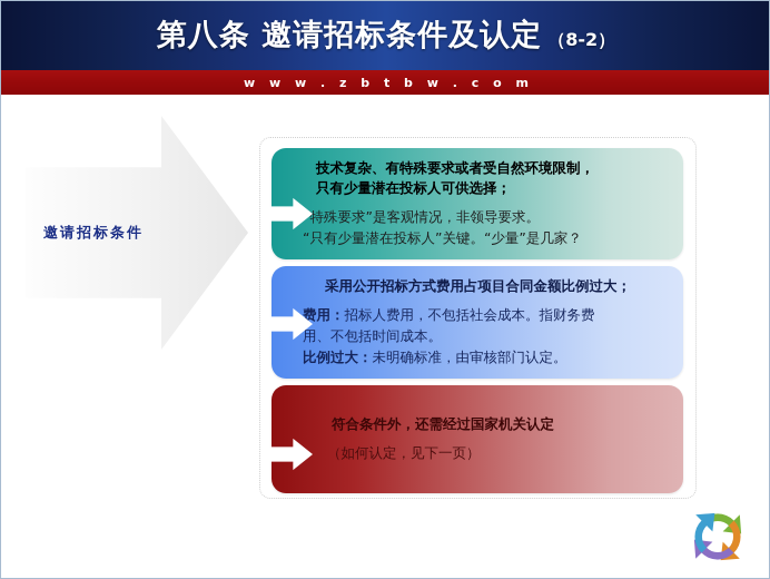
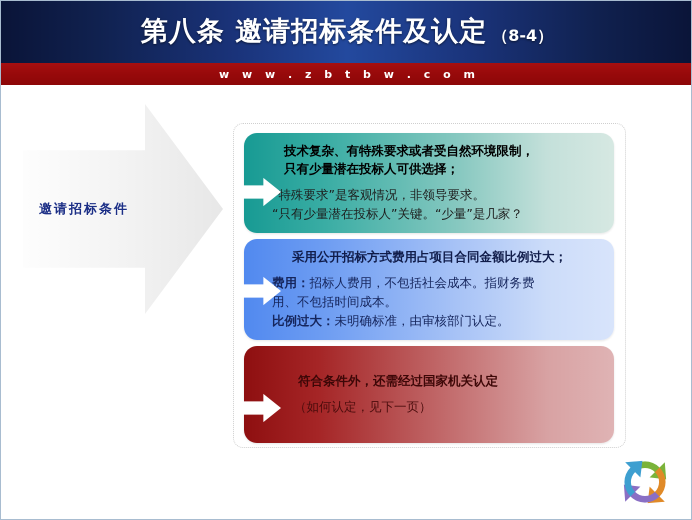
  第八条 邀请招标条件及认定
- （8-2）
+ （8-4）
  w w w . z b t b w . c o m
  邀请招标条件
  技术复杂、有特殊要求或者受自然环境限制，
  只有少量潜在投标人可供选择；
  特殊要求”是客观情况，非领导要求。
  “只有少量潜在投标人”关键。“少量”是几家？
  采用公开招标方式费用占项目合同金额比例过大；
  费用：招标人费用，不包括社会成本。指财务费
  用、不包括时间成本。
  比例过大：未明确标准，由审核部门认定。
  符合条件外，还需经过国家机关认定
  （如何认定，见下一页）
